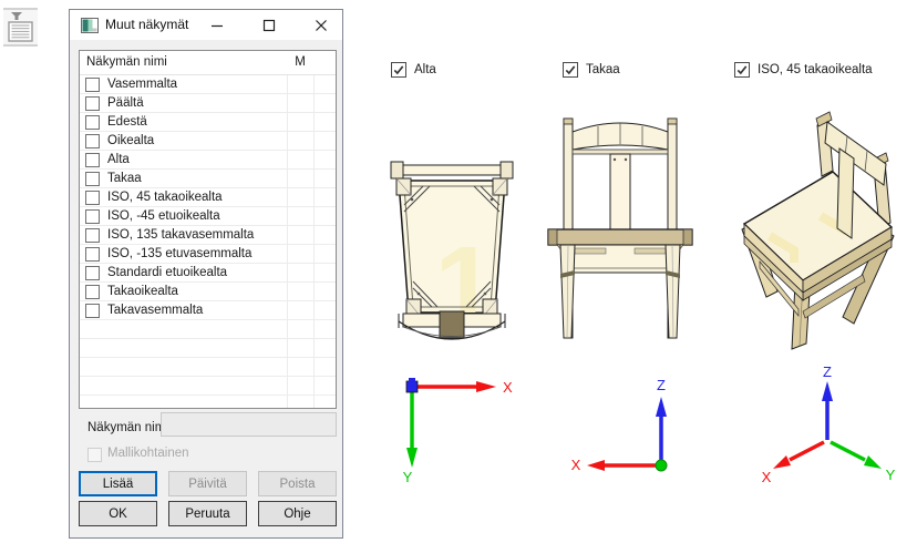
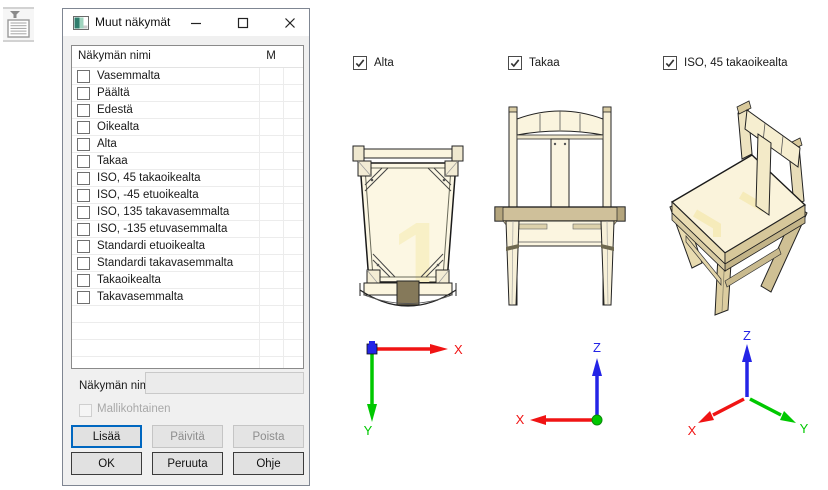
  Muut näkymät
  Näkymän nimi
  M
  Vasemmalta
  Päältä
  Edestä
  Oikealta
  Alta
  Takaa
  ISO, 45 takaoikealta
  ISO, -45 etuoikealta
  ISO, 135 takavasemmalta
  ISO, -135 etuvasemmalta
  Standardi etuoikealta
+ Standardi takavasemmalta
  Takaoikealta
  Takavasemmalta
  Näkymän ni
  Mallikohtainen
  Lisää
  Päivitä
  Poista
  OK
  Peruuta
  Ohje
  Alta
  Takaa
  ISO, 45 takaoikealta
  1
  X
  Y
  Z
  X
  Z
  X
  Y
